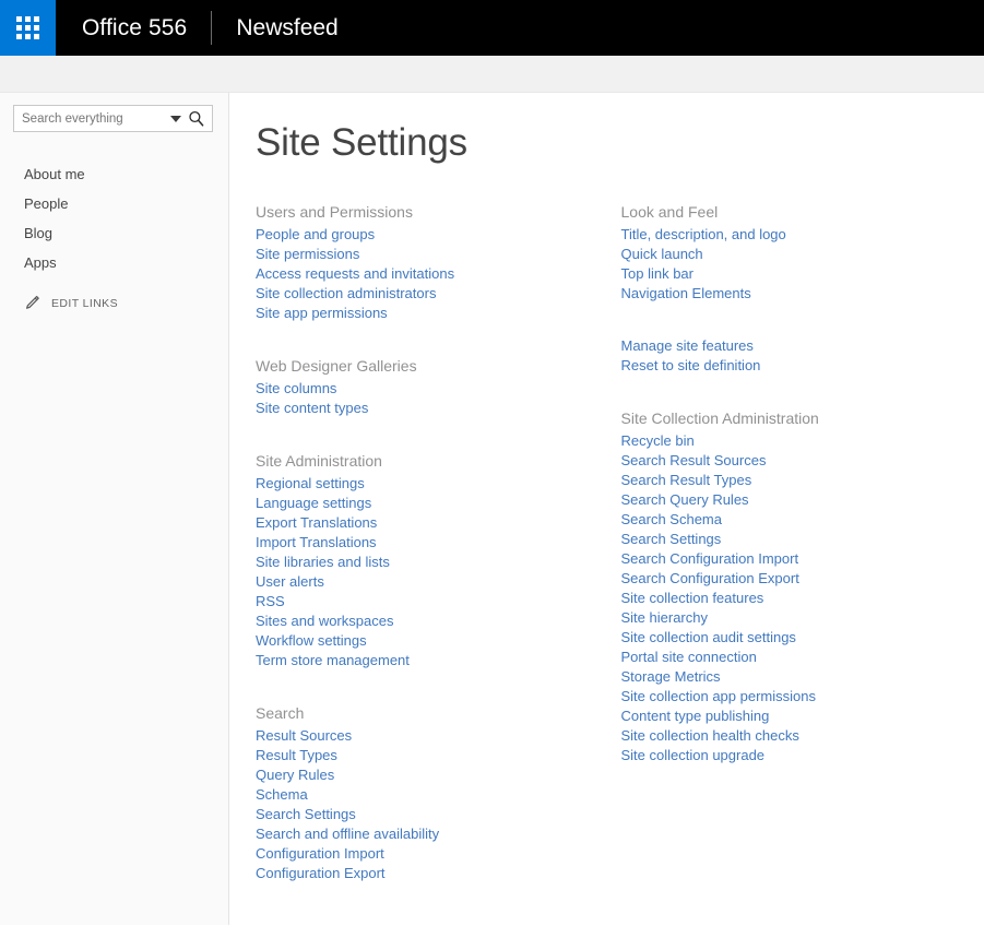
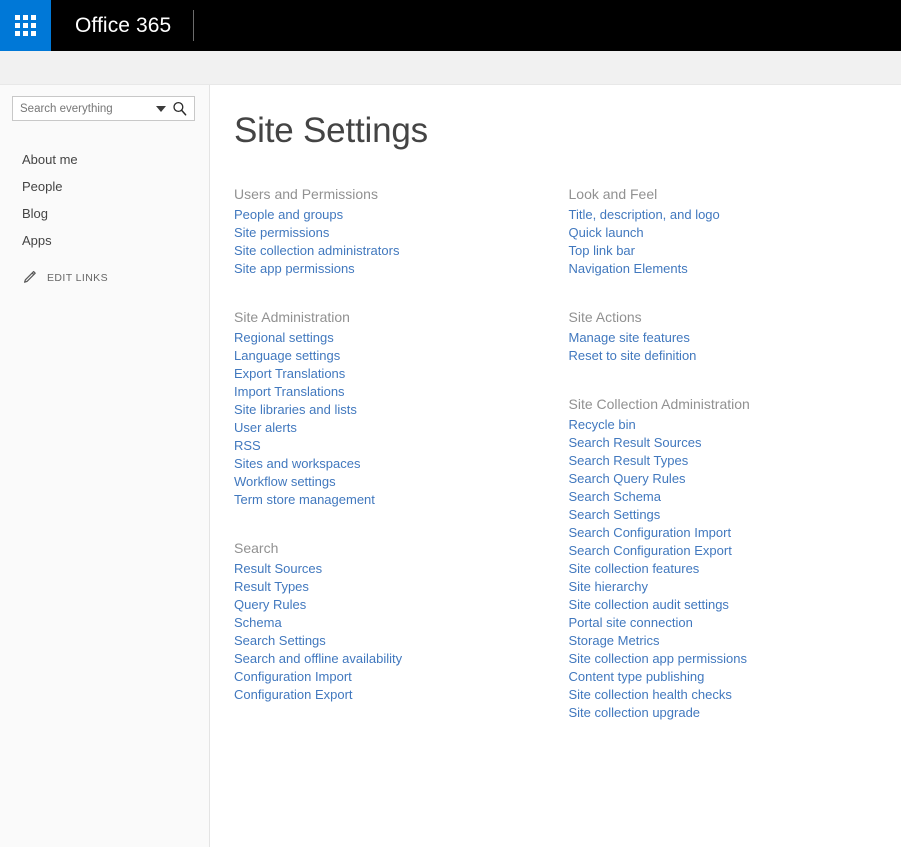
- Office 556
+ Office 365
- Newsfeed
  Search everything
  About me
  People
  Blog
  Apps
  EDIT LINKS
  Site Settings
  Users and Permissions
  People and groups
  Site permissions
- Access requests and invitations
  Site collection administrators
  Site app permissions
- Web Designer Galleries
- Site columns
- Site content types
  Site Administration
  Regional settings
  Language settings
  Export Translations
  Import Translations
  Site libraries and lists
  User alerts
  RSS
  Sites and workspaces
  Workflow settings
  Term store management
  Search
  Result Sources
  Result Types
  Query Rules
  Schema
  Search Settings
  Search and offline availability
  Configuration Import
  Configuration Export
  Look and Feel
  Title, description, and logo
  Quick launch
  Top link bar
  Navigation Elements
+ Site Actions
  Manage site features
  Reset to site definition
  Site Collection Administration
  Recycle bin
  Search Result Sources
  Search Result Types
  Search Query Rules
  Search Schema
  Search Settings
  Search Configuration Import
  Search Configuration Export
  Site collection features
  Site hierarchy
  Site collection audit settings
  Portal site connection
  Storage Metrics
  Site collection app permissions
  Content type publishing
  Site collection health checks
  Site collection upgrade
